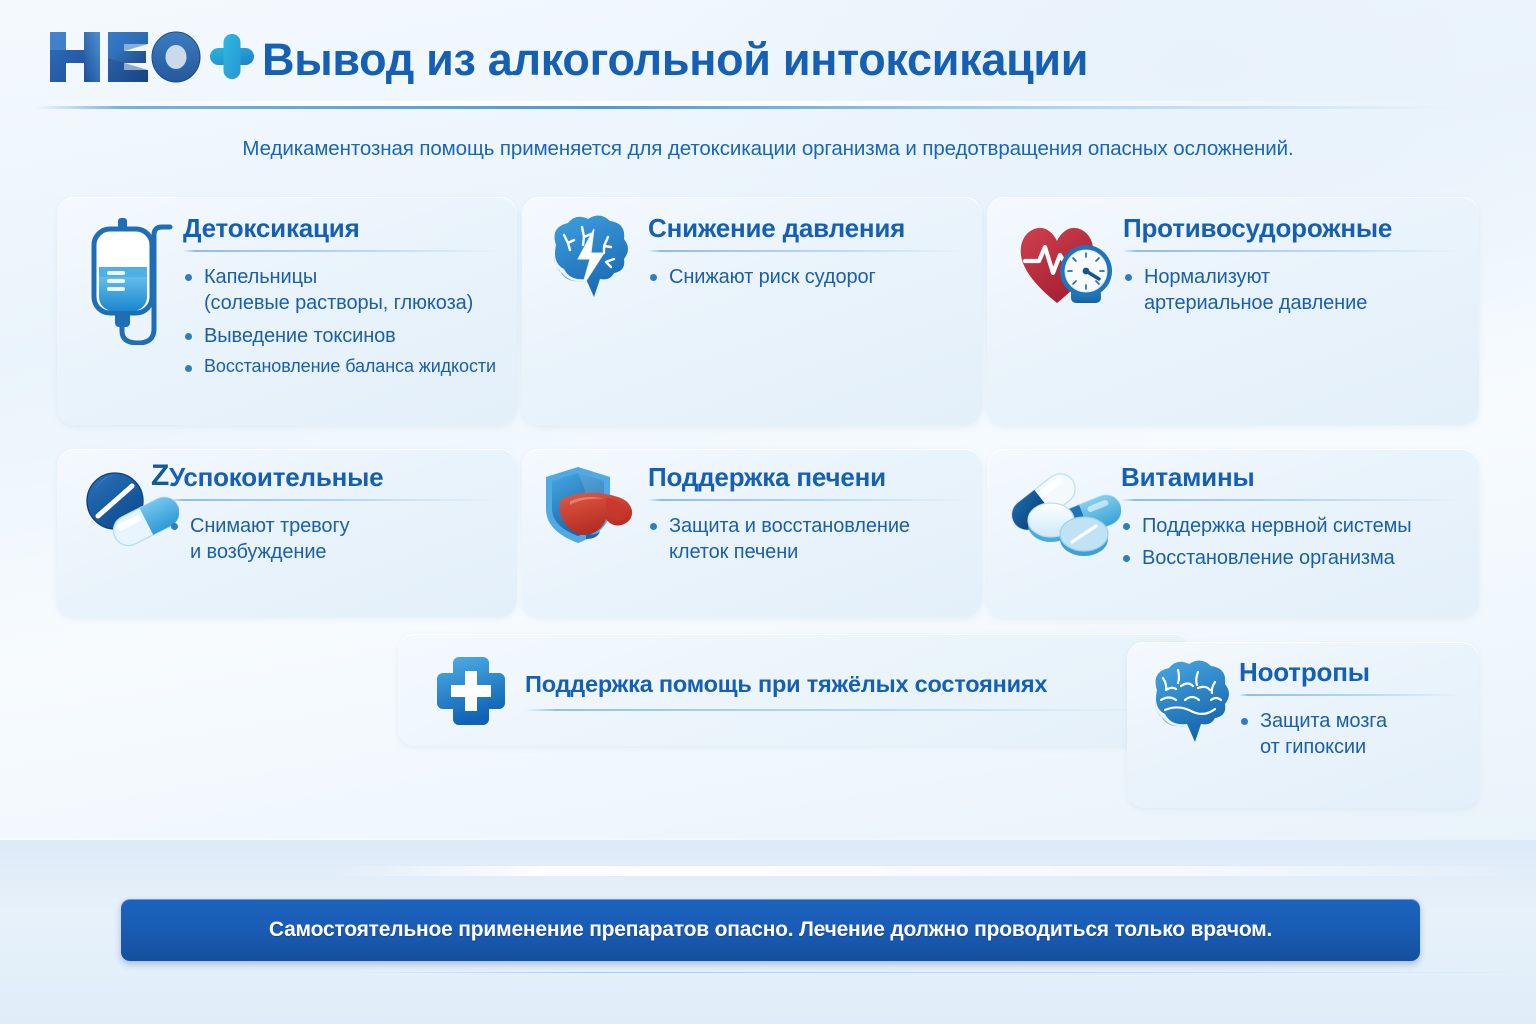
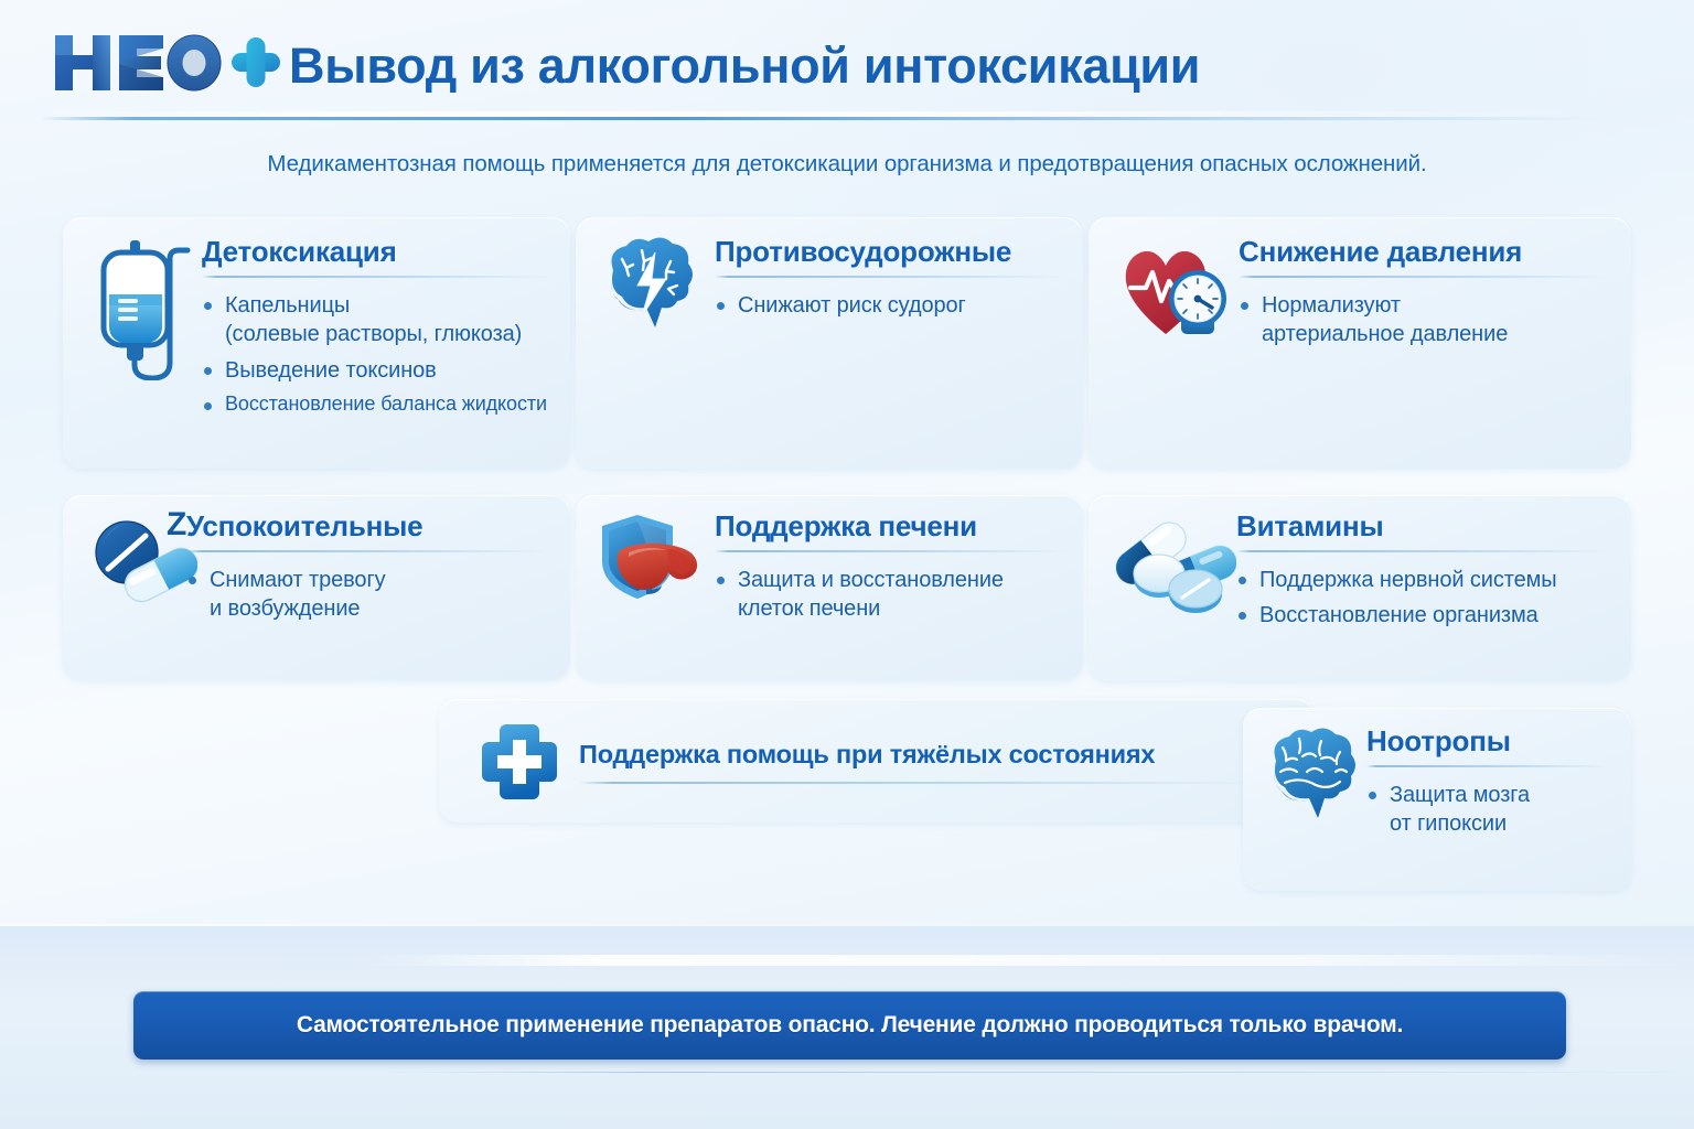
  Вывод из алкогольной интоксикации
  Медикаментозная помощь применяется для детоксикации организма и предотвращения опасных осложнений.
  Детоксикация
  Капельницы
  (солевые растворы, глюкоза)
  Выведение токсинов
  Восстановление баланса жидкости
- Снижение давления
+ Противосудорожные
  Снижают риск судорог
- Противосудорожные
+ Снижение давления
  Нормализуют
  артериальное давление
  Z
  Успокоительные
  Снимают тревогу
  и возбуждение
  Поддержка печени
  Защита и восстановление
  клеток печени
  Витамины
  Поддержка нервной системы
  Восстановление организма
  Поддержка помощь при тяжёлых состояниях
  Ноотропы
  Защита мозга
  от гипоксии
  Самостоятельное применение препаратов опасно. Лечение должно проводиться только врачом.
